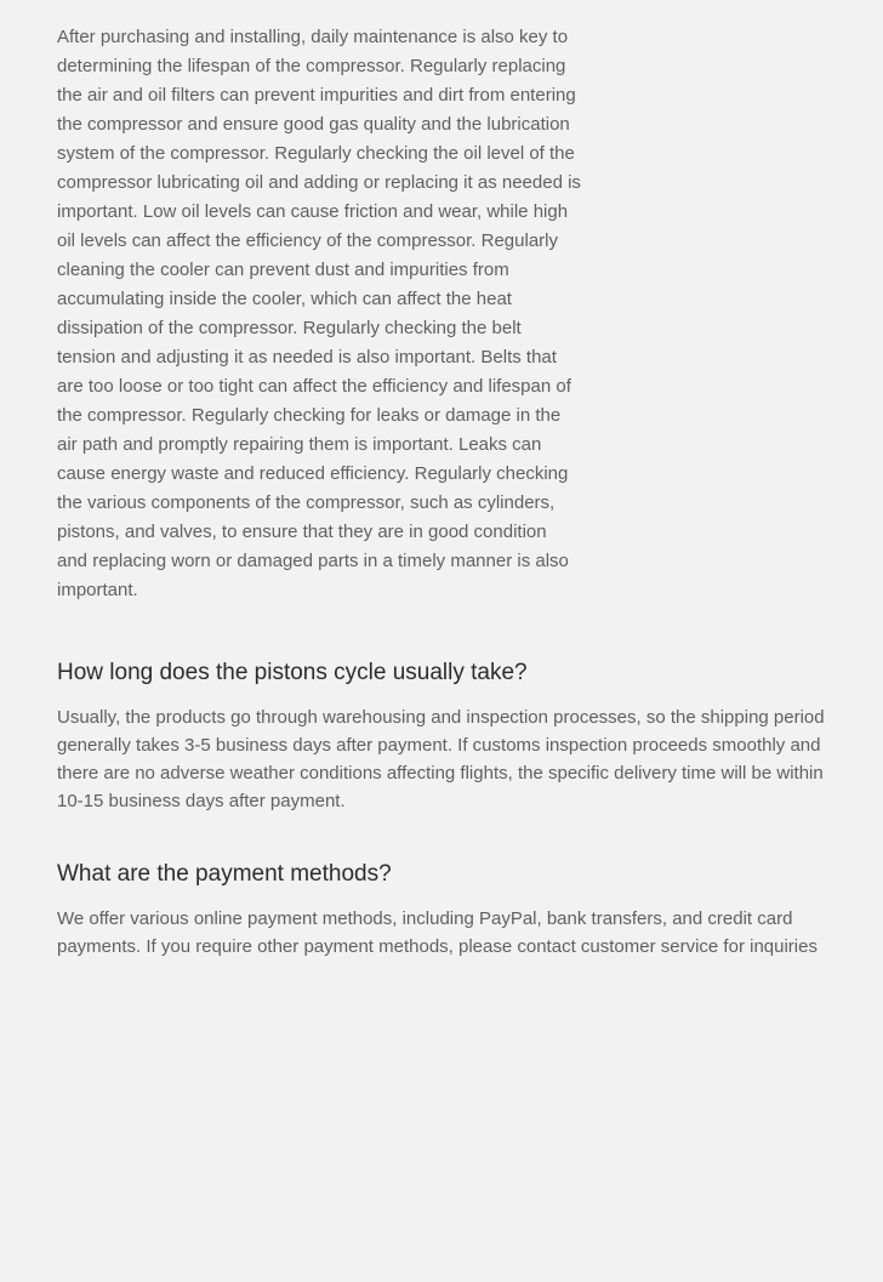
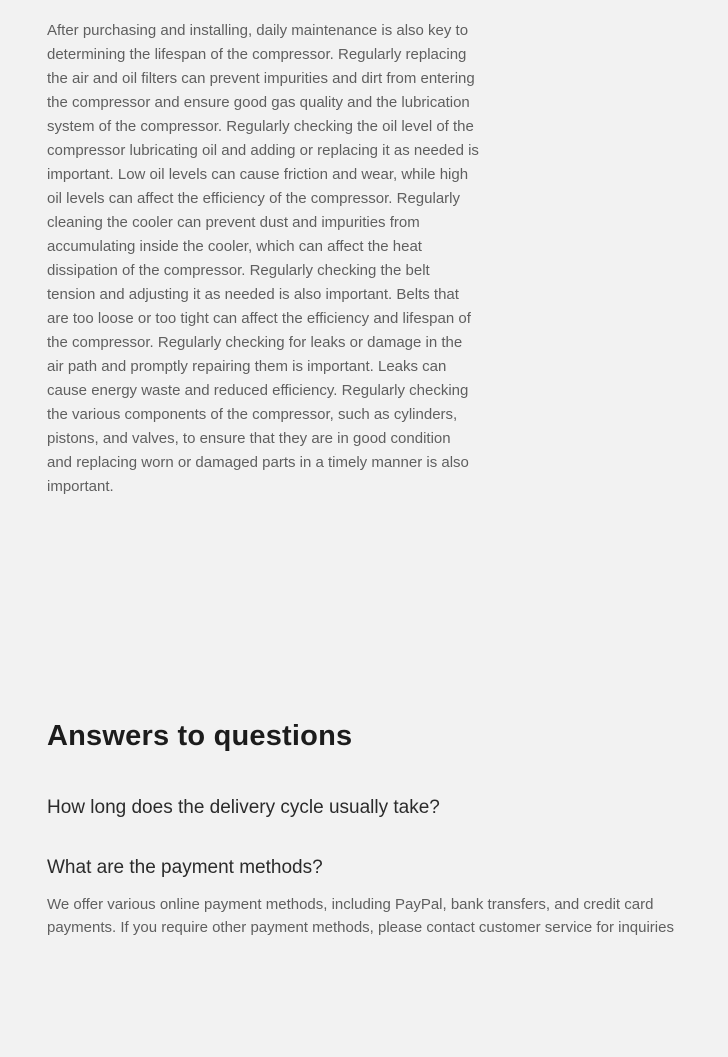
  After purchasing and installing, daily maintenance is also key to determining the lifespan of the compressor. Regularly replacing the air and oil filters can prevent impurities and dirt from entering the compressor and ensure good gas quality and the lubrication system of the compressor. Regularly checking the oil level of the compressor lubricating oil and adding or replacing it as needed is important. Low oil levels can cause friction and wear, while high oil levels can affect the efficiency of the compressor. Regularly cleaning the cooler can prevent dust and impurities from accumulating inside the cooler, which can affect the heat dissipation of the compressor. Regularly checking the belt tension and adjusting it as needed is also important. Belts that are too loose or too tight can affect the efficiency and lifespan of the compressor. Regularly checking for leaks or damage in the air path and promptly repairing them is important. Leaks can cause energy waste and reduced efficiency. Regularly checking the various components of the compressor, such as cylinders, pistons, and valves, to ensure that they are in good condition and replacing worn or damaged parts in a timely manner is also important.
+ Answers to questions
- How long does the pistons cycle usually take?
+ How long does the delivery cycle usually take?
- Usually, the products go through warehousing and inspection processes, so the shipping period generally takes 3-5 business days after payment. If customs inspection proceeds smoothly and there are no adverse weather conditions affecting flights, the specific delivery time will be within 10-15 business days after payment.
  What are the payment methods?
  We offer various online payment methods, including PayPal, bank transfers, and credit card payments. If you require other payment methods, please contact customer service for inquiries
